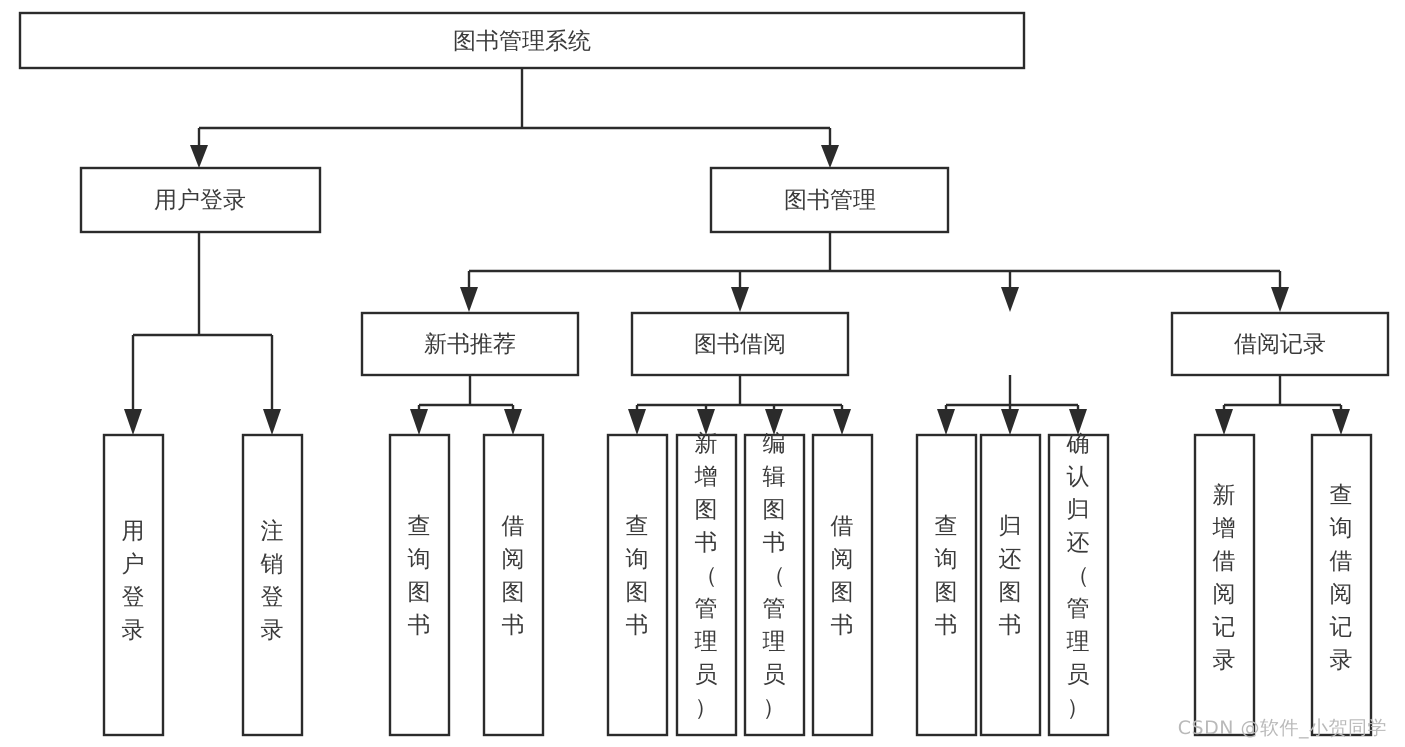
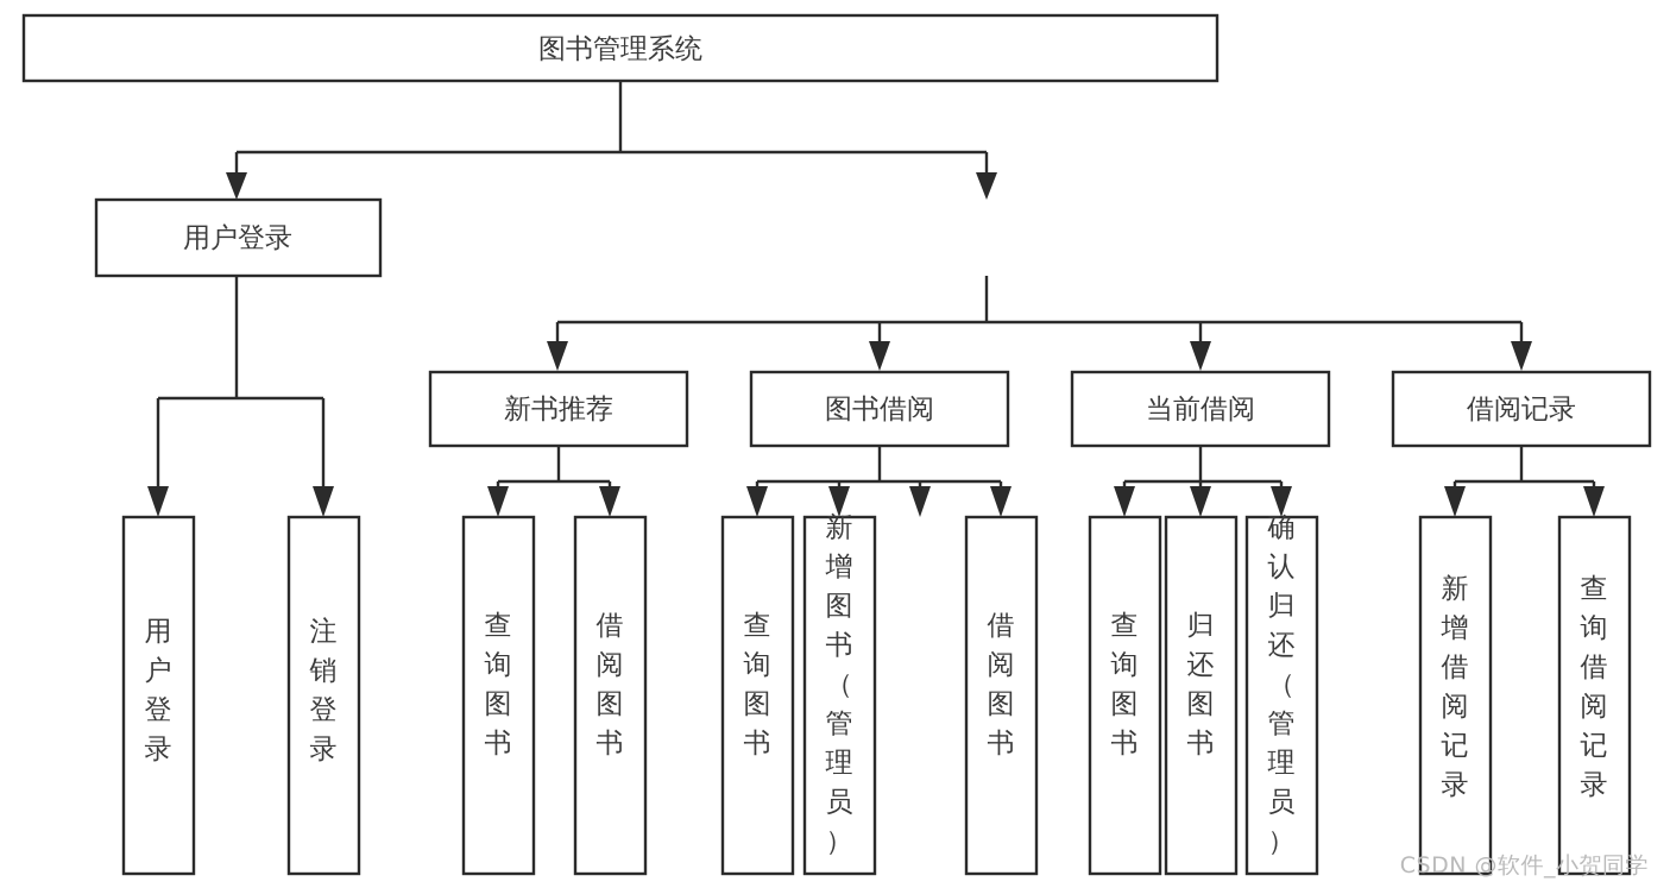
  图书管理系统
  用户登录
- 图书管理
  新书推荐
  图书借阅
+ 当前借阅
  借阅记录
  用户登录
  注销登录
  查询图书
  借阅图书
  查询图书
  新增图书（管理员）
- 编辑图书（管理员）
  借阅图书
  查询图书
  归还图书
  确认归还（管理员）
  新增借阅记录
  查询借阅记录
  CSDN @软件_小贺同学
